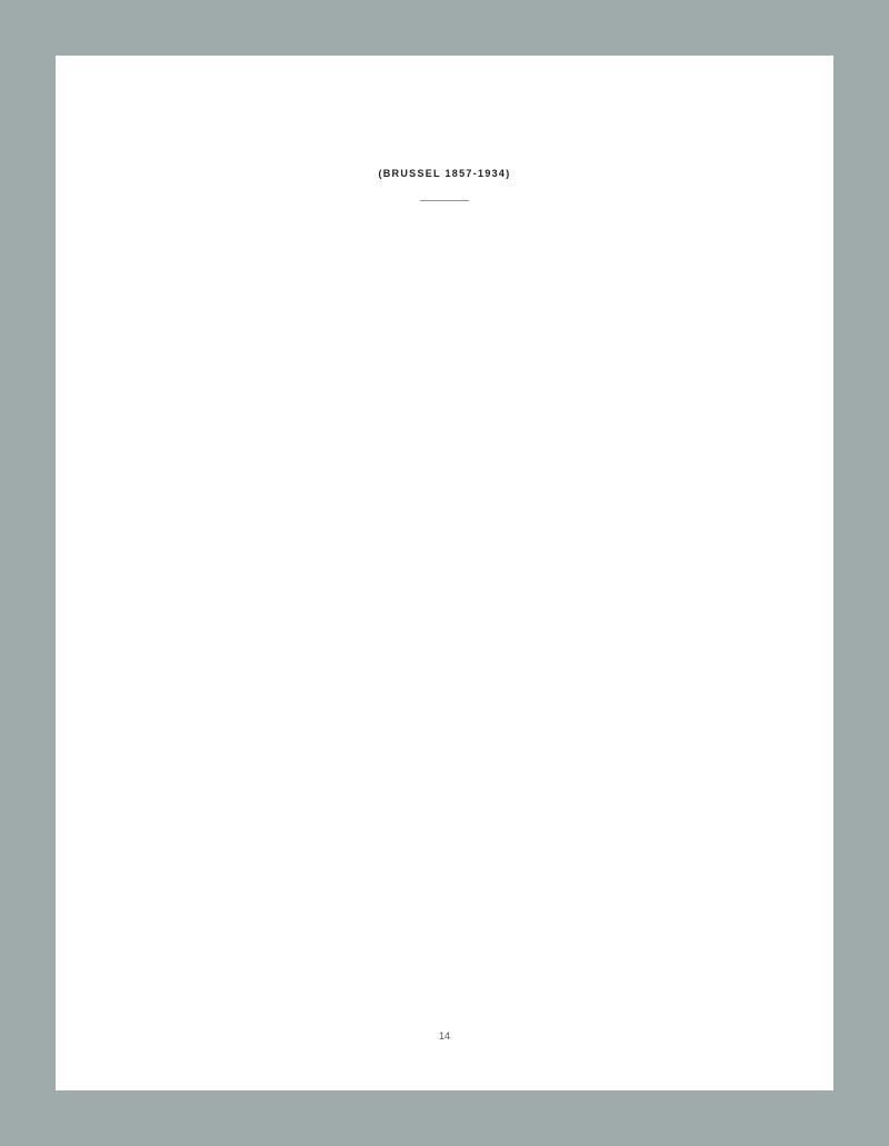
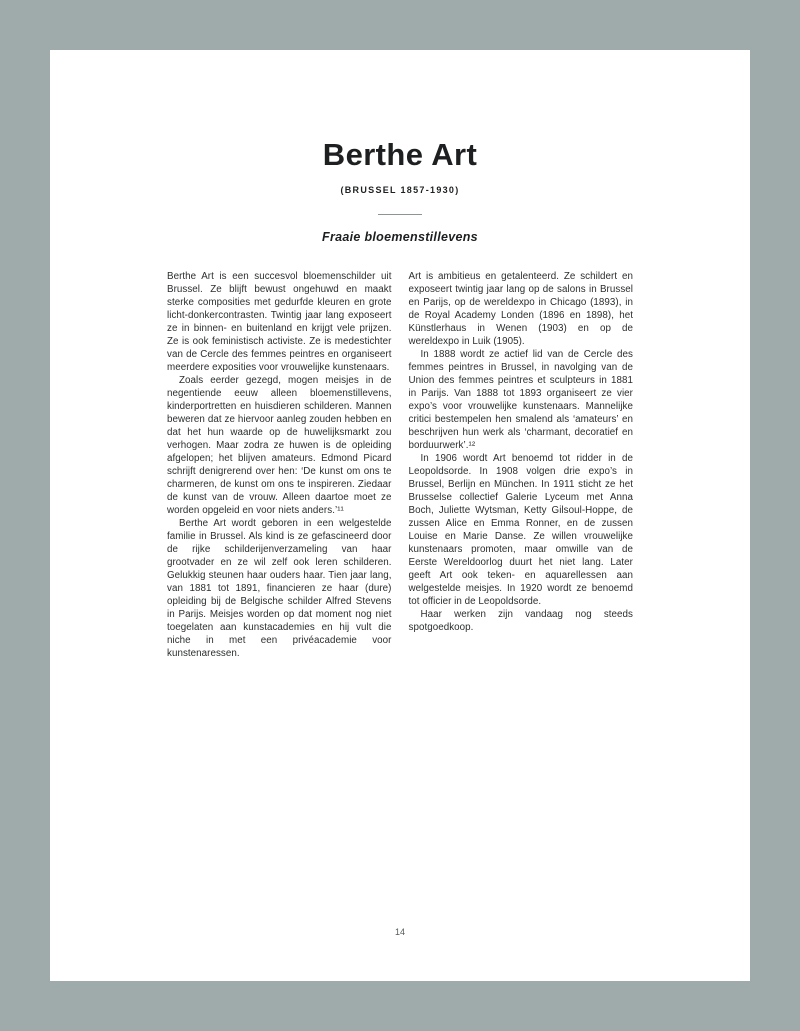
+ Berthe Art
- (BRUSSEL 1857-1934)
+ (BRUSSEL 1857-1930)
+ Fraaie bloemenstillevens
+ Berthe Art is een succesvol bloemenschilder uit Brussel. Ze blijft bewust ongehuwd en maakt sterke composities met gedurfde kleuren en grote licht-donkercontrasten. Twintig jaar lang exposeert ze in binnen- en buitenland en krijgt vele prijzen. Ze is ook feministisch activiste. Ze is medestichter van de Cercle des femmes peintres en organiseert meerdere exposities voor vrouwelijke kunstenaars.
+ Zoals eerder gezegd, mogen meisjes in de negentiende eeuw alleen bloemenstillevens, kinderportretten en huisdieren schilderen. Mannen beweren dat ze hiervoor aanleg zouden hebben en dat het hun waarde op de huwelijksmarkt zou verhogen. Maar zodra ze huwen is de opleiding afgelopen; het blijven amateurs. Edmond Picard schrijft denigrerend over hen: ‘De kunst om ons te charmeren, de kunst om ons te inspireren. Ziedaar de kunst van de vrouw. Alleen daartoe moet ze worden opgeleid en voor niets anders.’¹¹
+ Berthe Art wordt geboren in een welgestelde familie in Brussel. Als kind is ze gefascineerd door de rijke schilderijenverzameling van haar grootvader en ze wil zelf ook leren schilderen. Gelukkig steunen haar ouders haar. Tien jaar lang, van 1881 tot 1891, financieren ze haar (dure) opleiding bij de Belgische schilder Alfred Stevens in Parijs. Meisjes worden op dat moment nog niet toegelaten aan kunstacademies en hij vult die niche in met een privéacademie voor kunstenaressen.
+ Art is ambitieus en getalenteerd. Ze schildert en exposeert twintig jaar lang op de salons in Brussel en Parijs, op de wereldexpo in Chicago (1893), in de Royal Academy Londen (1896 en 1898), het Künstlerhaus in Wenen (1903) en op de wereldexpo in Luik (1905).
+ In 1888 wordt ze actief lid van de Cercle des femmes peintres in Brussel, in navolging van de Union des femmes peintres et sculpteurs in 1881 in Parijs. Van 1888 tot 1893 organiseert ze vier expo’s voor vrouwelijke kunstenaars. Mannelijke critici bestempelen hen smalend als ‘amateurs’ en beschrijven hun werk als ‘charmant, decoratief en borduurwerk’.¹²
+ In 1906 wordt Art benoemd tot ridder in de Leopoldsorde. In 1908 volgen drie expo’s in Brussel, Berlijn en München. In 1911 sticht ze het Brusselse collectief Galerie Lyceum met Anna Boch, Juliette Wytsman, Ketty Gilsoul-Hoppe, de zussen Alice en Emma Ronner, en de zussen Louise en Marie Danse. Ze willen vrouwelijke kunstenaars promoten, maar omwille van de Eerste Wereldoorlog duurt het niet lang. Later geeft Art ook teken- en aquarellessen aan welgestelde meisjes. In 1920 wordt ze benoemd tot officier in de Leopoldsorde.
+ Haar werken zijn vandaag nog steeds spotgoedkoop.
  14
